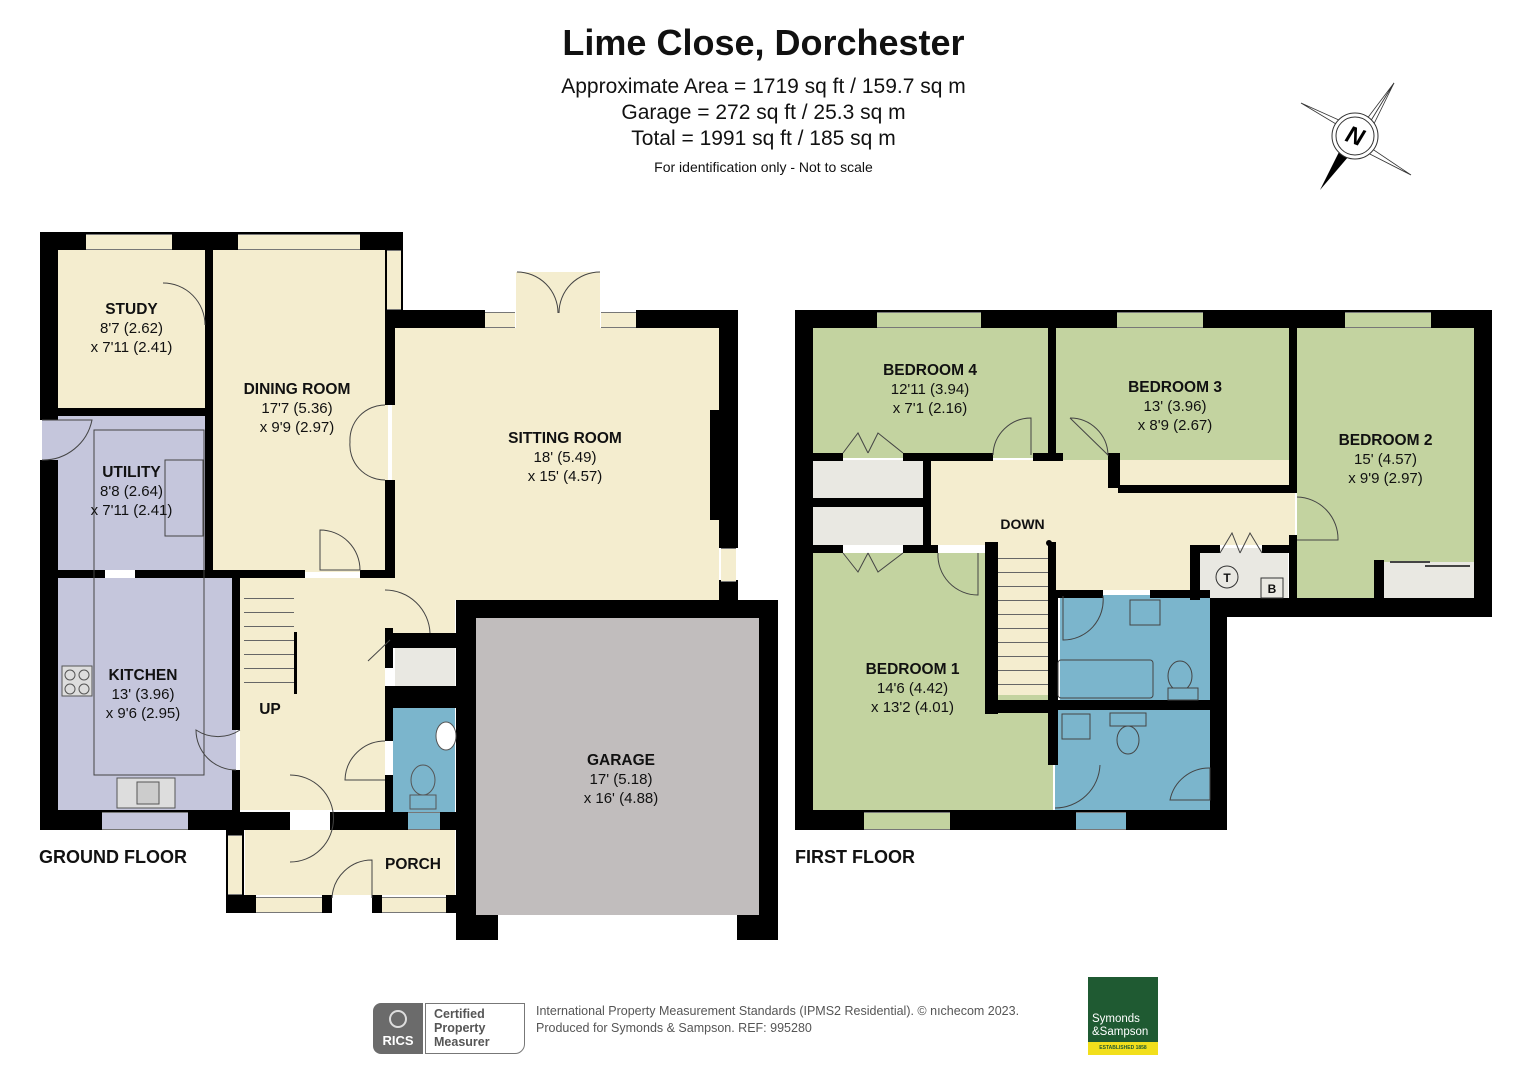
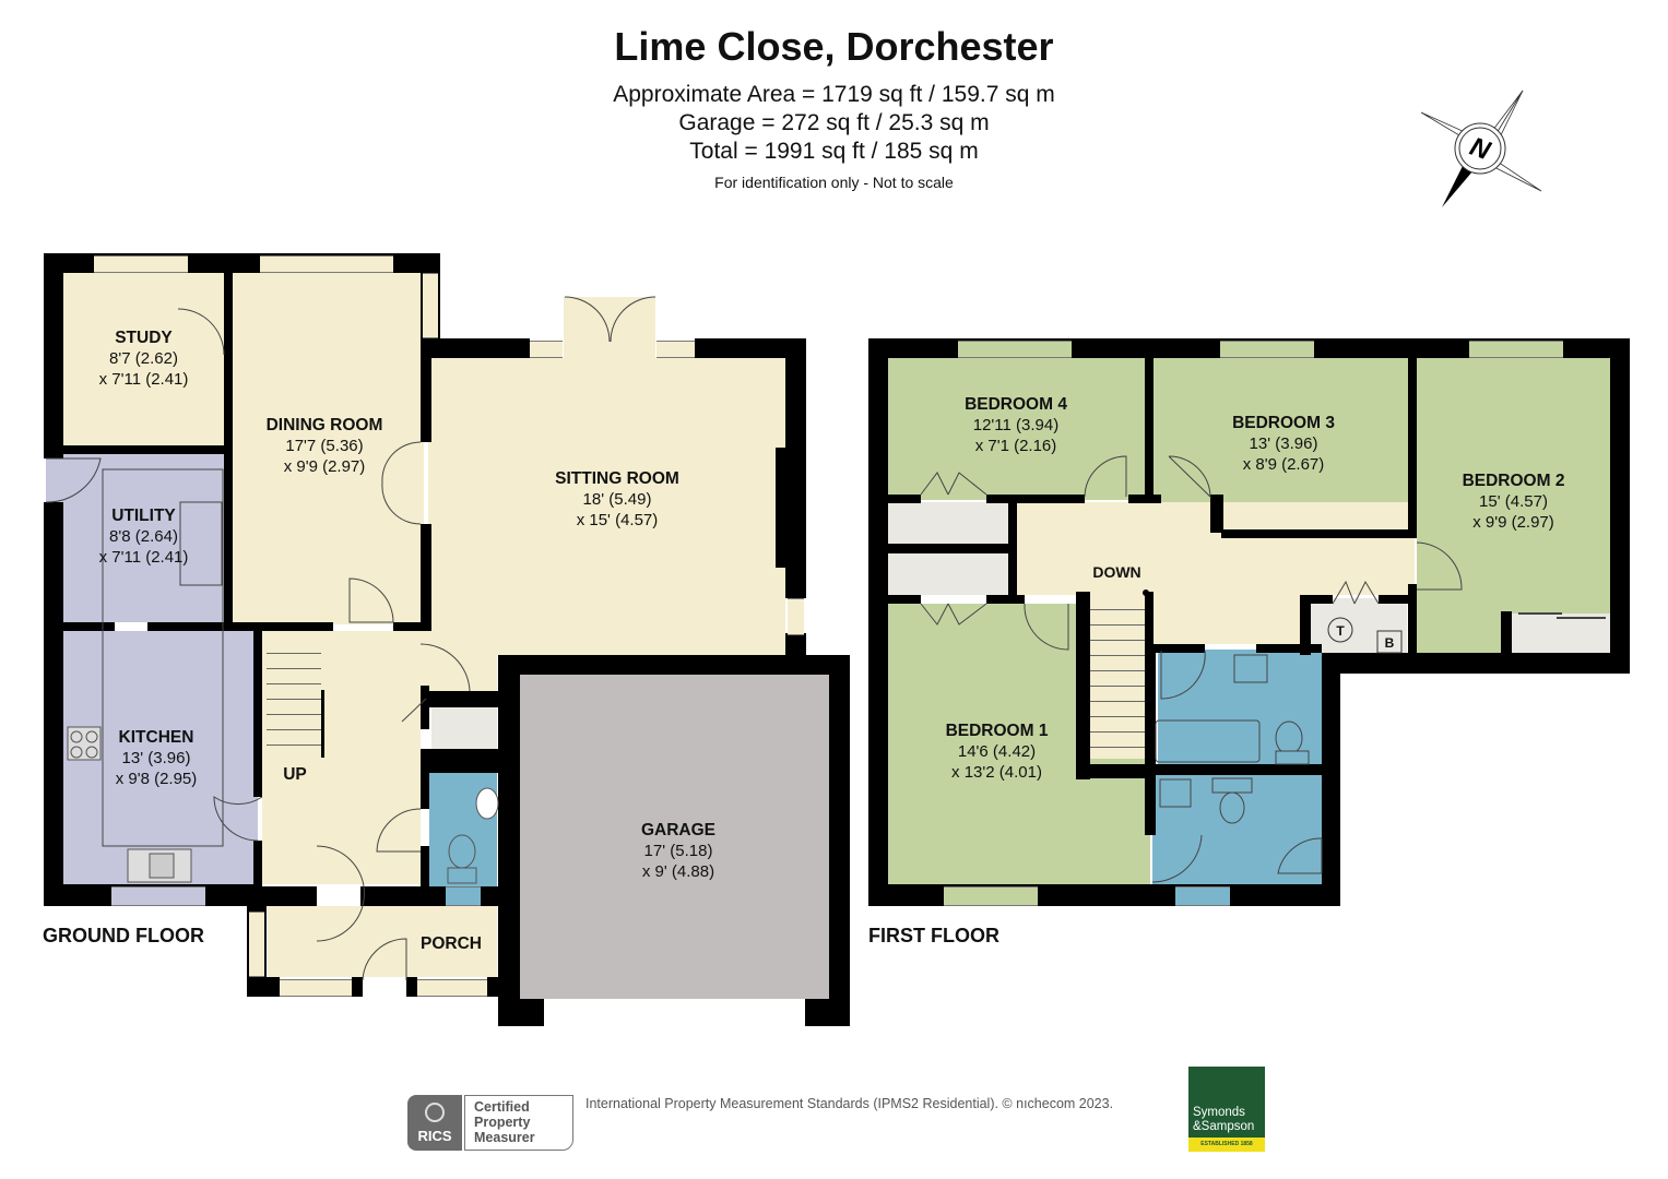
  Lime Close, Dorchester
  Approximate Area = 1719 sq ft / 159.7 sq m
  Garage = 272 sq ft / 25.3 sq m
  Total = 1991 sq ft / 185 sq m
  For identification only - Not to scale
  STUDY
  8'7 (2.62)
  x 7'11 (2.41)
  DINING ROOM
  17'7 (5.36)
  x 9'9 (2.97)
  SITTING ROOM
  18' (5.49)
  x 15' (4.57)
  UTILITY
  8'8 (2.64)
  x 7'11 (2.41)
  KITCHEN
  13' (3.96)
- x 9'6 (2.95)
+ x 9'8 (2.95)
  GARAGE
  17' (5.18)
- x 16' (4.88)
+ x 9' (4.88)
  PORCH
  UP
  GROUND FLOOR
  T
  B
  BEDROOM 4
  12'11 (3.94)
  x 7'1 (2.16)
  BEDROOM 3
  13' (3.96)
  x 8'9 (2.67)
  BEDROOM 2
  15' (4.57)
  x 9'9 (2.97)
  BEDROOM 1
  14'6 (4.42)
  x 13'2 (4.01)
  DOWN
  FIRST FLOOR
  RICS
  Certified
  Property
  Measurer
  International Property Measurement Standards (IPMS2 Residential). © nıchecom 2023.
- Produced for Symonds & Sampson. REF: 995280
  Symonds
  &Sampson
